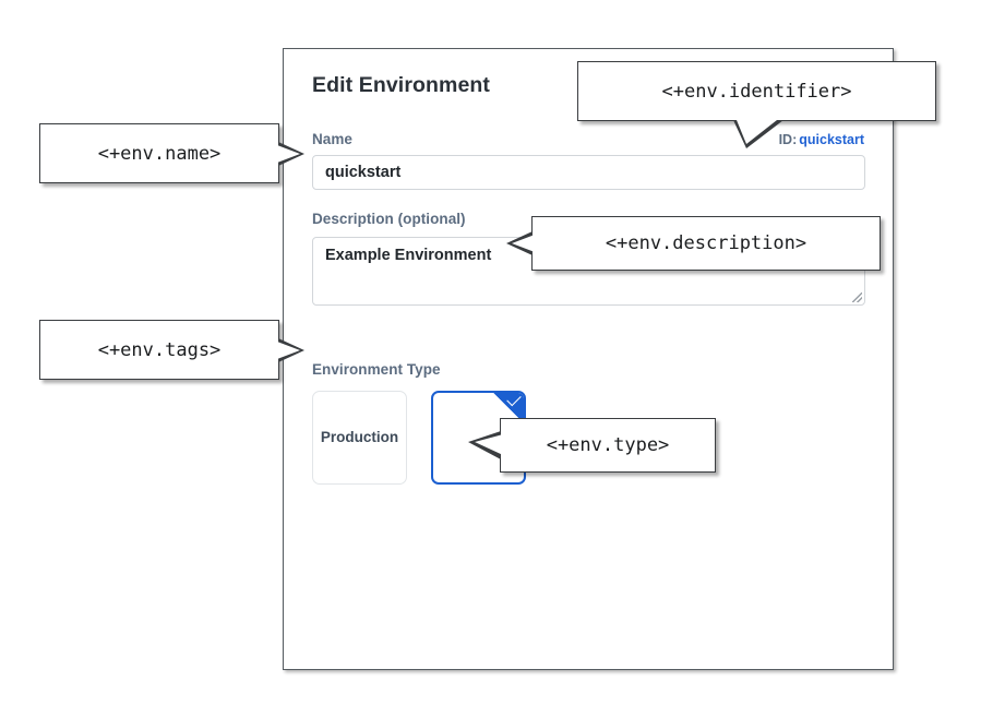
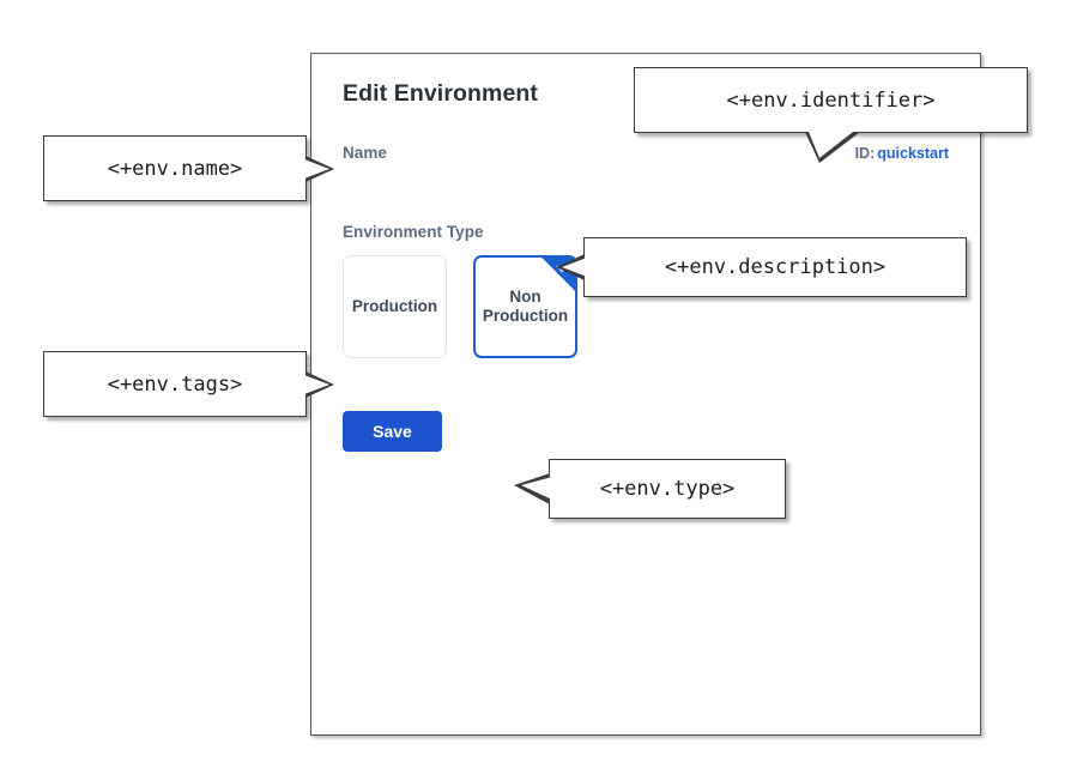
  Edit Environment
  Name
  D: quickstart
- quickstart
- Description (optional)
- Example Environment
  Environment Type
  Production
+ Non Production
+ Save
  <+env.name>
  <+env.tags>
  <+env.identifier>
  <+env.description>
  <+env.type>
